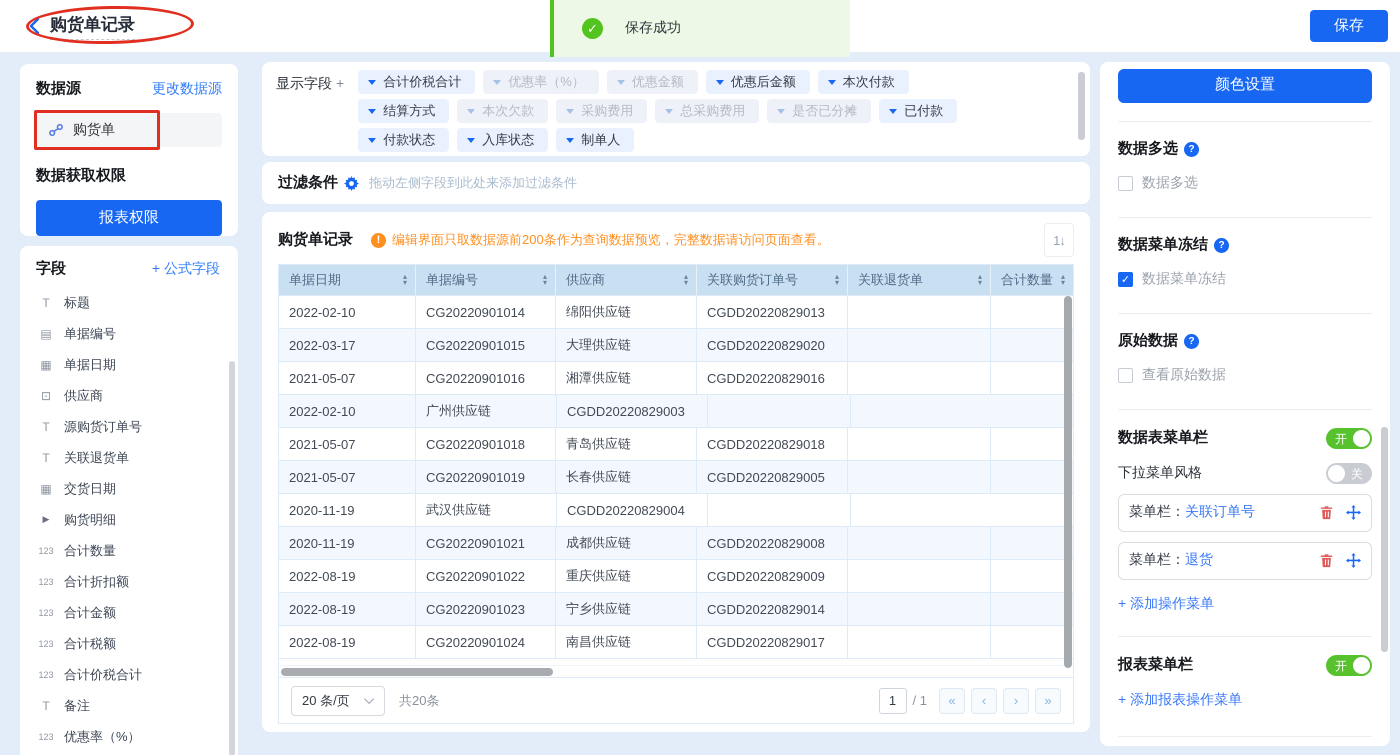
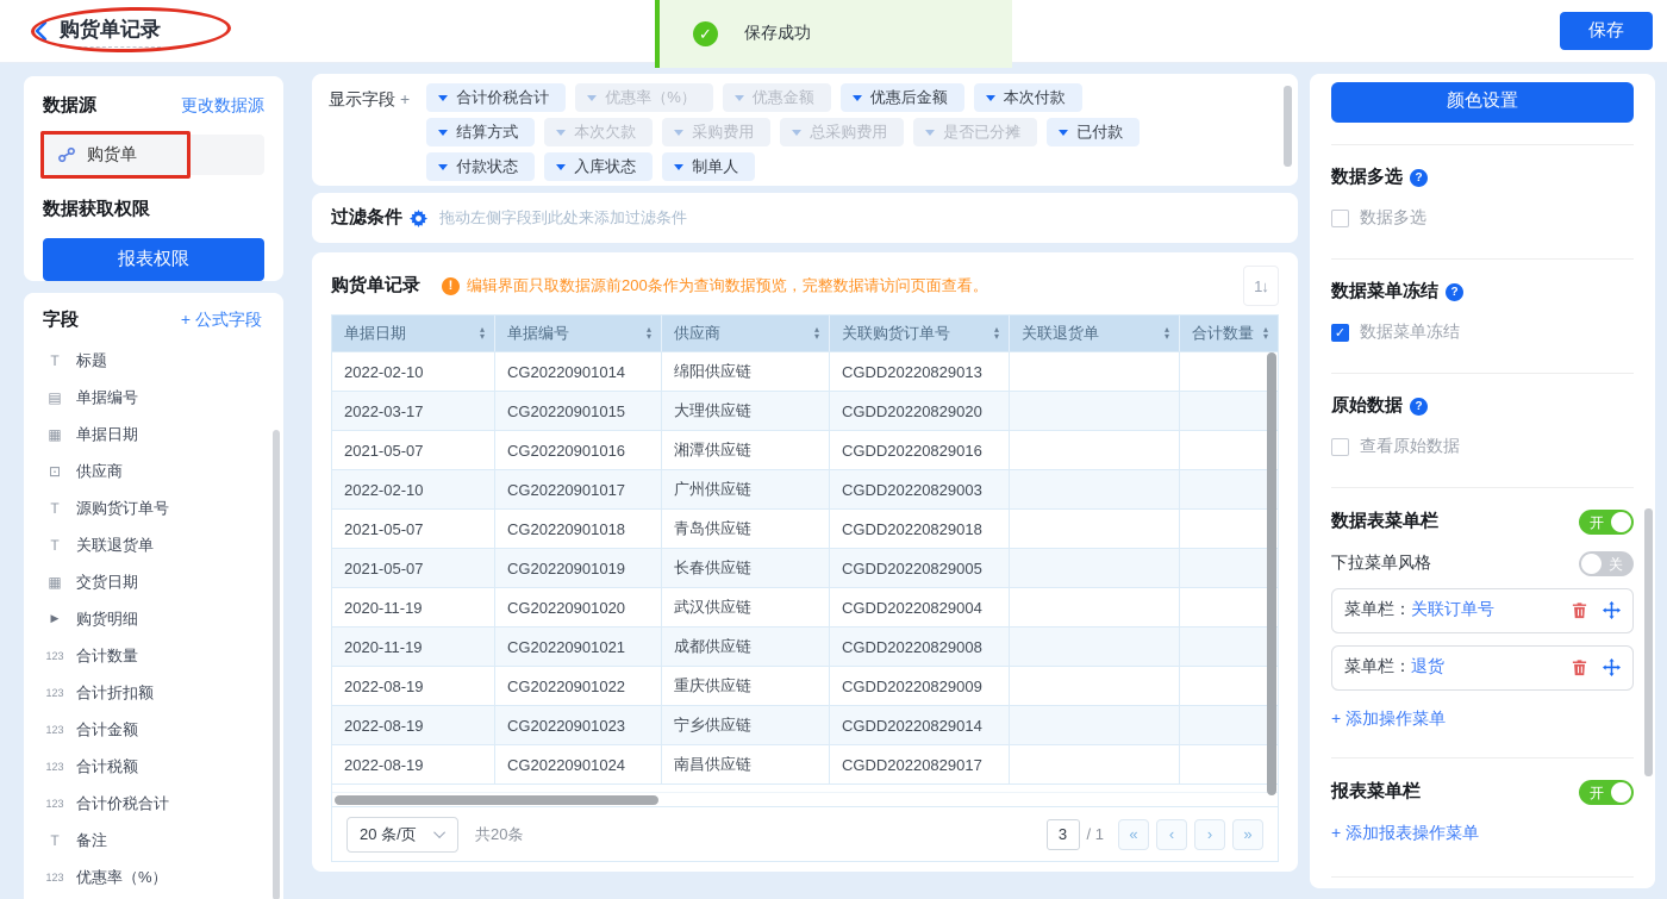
  购货单记录
  保存
  ✓
  保存成功
  数据源
  更改数据源
  购货单
  数据获取权限
  报表权限
  字段
  + 公式字段
  T
  标题
  ▤
  单据编号
  ▦
  单据日期
  ⊡
  供应商
  T
  源购货订单号
  T
  关联退货单
  ▦
  交货日期
  ▶
  购货明细
  123
  合计数量
  123
  合计折扣额
  123
  合计金额
  123
  合计税额
  123
  合计价税合计
  T
  备注
  123
  优惠率（%）
  显示字段 +
  合计价税合计
  优惠率（%）
  优惠金额
  优惠后金额
  本次付款
  结算方式
  本次欠款
  采购费用
  总采购费用
  是否已分摊
  已付款
  付款状态
  入库状态
  制单人
  过滤条件
  拖动左侧字段到此处来添加过滤条件
  购货单记录
  !
  编辑界面只取数据源前200条作为查询数据预览，完整数据请访问页面查看。
  单据日期
  ▴
  ▾
  单据编号
  ▴
  ▾
  供应商
  ▴
  ▾
  关联购货订单号
  ▴
  ▾
  关联退货单
  ▴
  ▾
  合计数量
  ▴
  ▾
  2022-02-10
  CG20220901014
  绵阳供应链
  CGDD20220829013
  2022-03-17
  CG20220901015
  大理供应链
  CGDD20220829020
  2021-05-07
  CG20220901016
  湘潭供应链
  CGDD20220829016
  2022-02-10
+ CG20220901017
  广州供应链
  CGDD20220829003
  2021-05-07
  CG20220901018
  青岛供应链
  CGDD20220829018
  2021-05-07
  CG20220901019
  长春供应链
  CGDD20220829005
  2020-11-19
+ CG20220901020
  武汉供应链
  CGDD20220829004
  2020-11-19
  CG20220901021
  成都供应链
  CGDD20220829008
  2022-08-19
  CG20220901022
  重庆供应链
  CGDD20220829009
  2022-08-19
  CG20220901023
  宁乡供应链
  CGDD20220829014
  2022-08-19
  CG20220901024
  南昌供应链
  CGDD20220829017
  20 条/页
  共20条
- 1
+ 3
  / 1
  颜色设置
  数据多选
  ?
  数据多选
  数据菜单冻结
  ?
  ✓
  数据菜单冻结
  原始数据
  ?
  查看原始数据
  数据表菜单栏
  开
  下拉菜单风格
  关
  菜单栏：
  关联订单号
  菜单栏：
  退货
  + 添加操作菜单
  报表菜单栏
  开
  + 添加报表操作菜单
